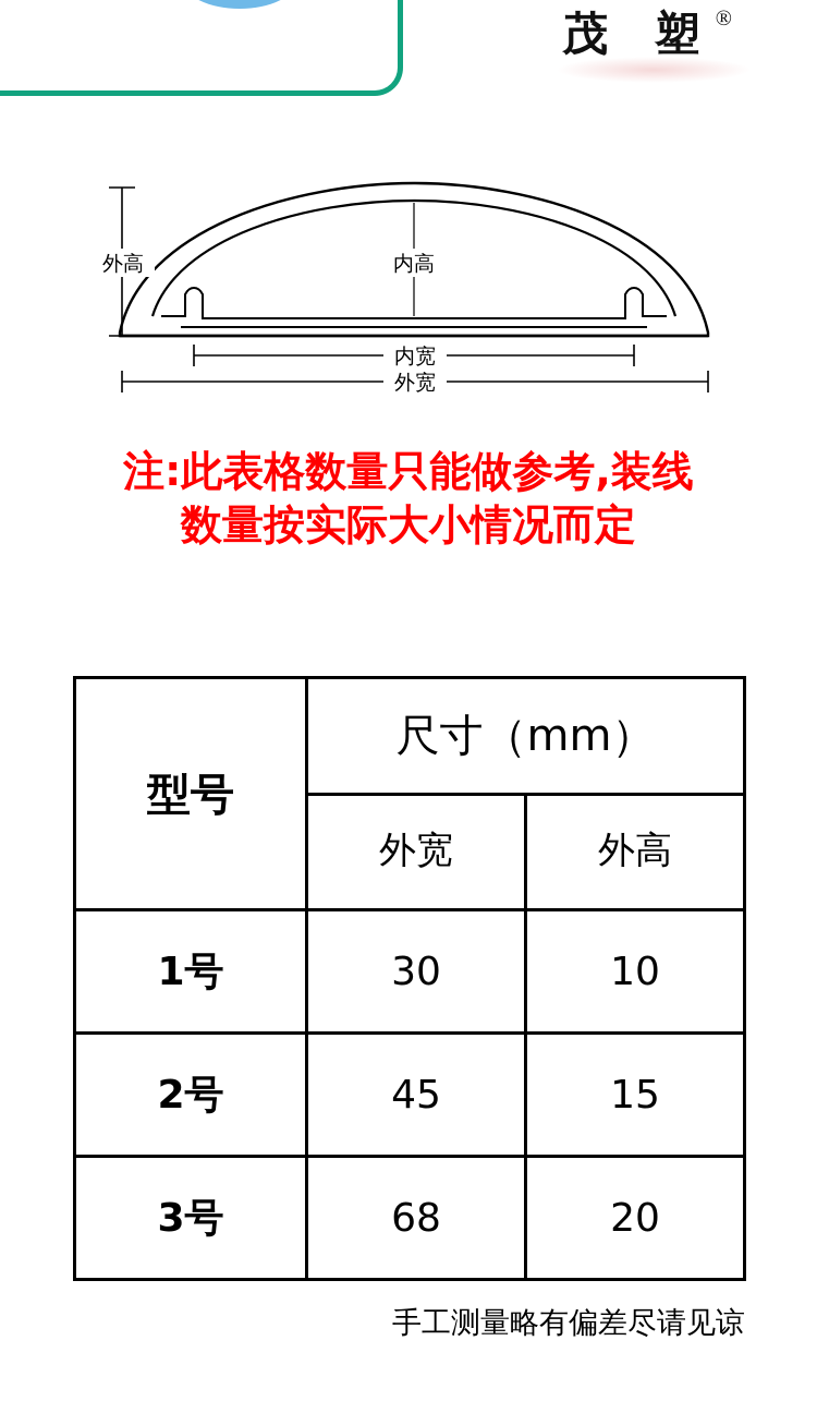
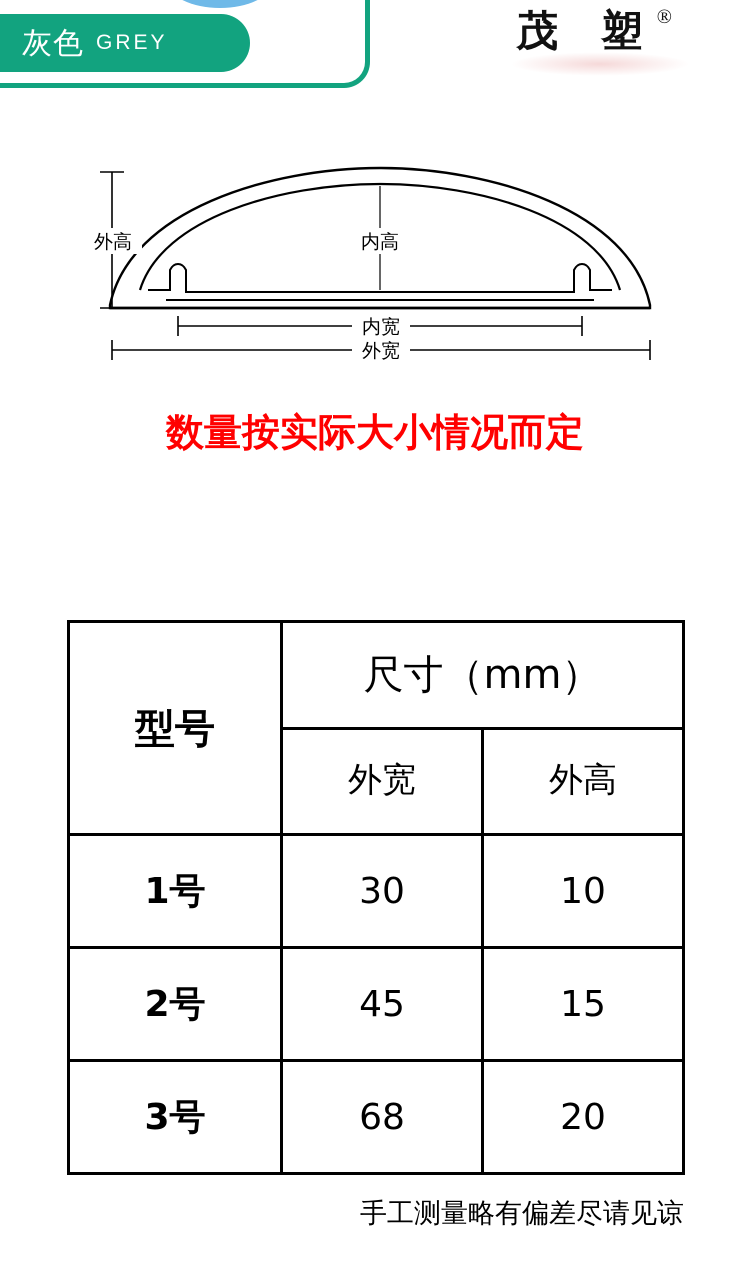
+ 灰色
+ GREY
  茂 塑
  ®
  外高
  内高
  内宽
  外宽
- 注:此表格数量只能做参考,装线
  数量按实际大小情况而定
  型号	尺寸（mm）
  外宽	外高
  1号	30	10
  2号	45	15
  3号	68	20
  手工测量略有偏差尽请见谅
